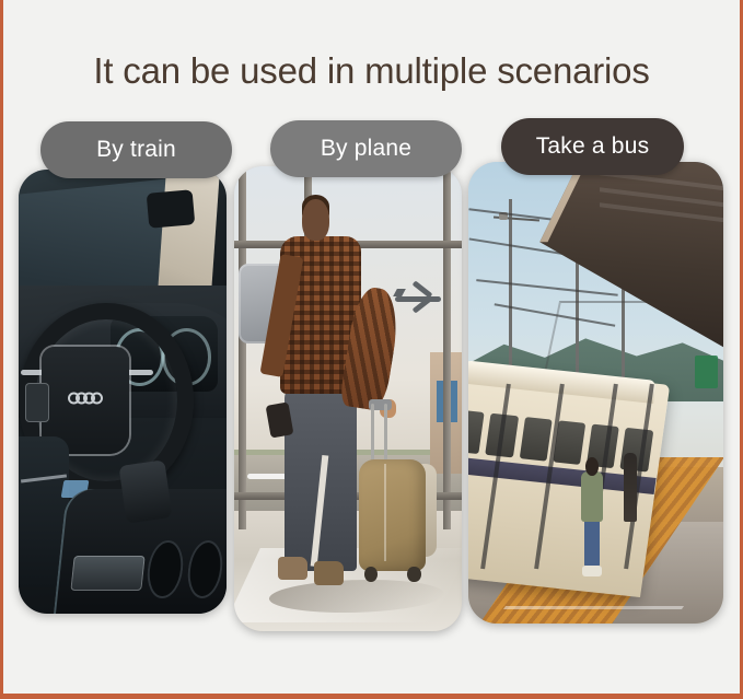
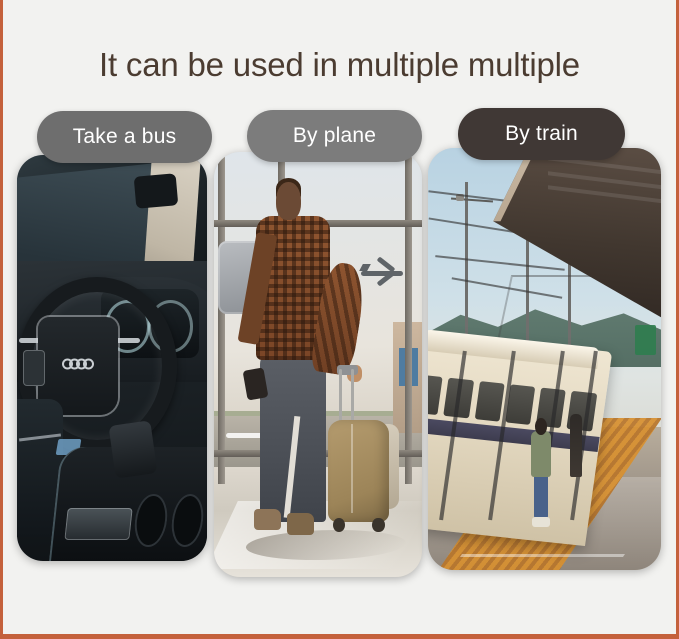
- It can be used in multiple scenarios
+ It can be used in multiple multiple
- By train
+ Take a bus
  By plane
- Take a bus
+ By train
